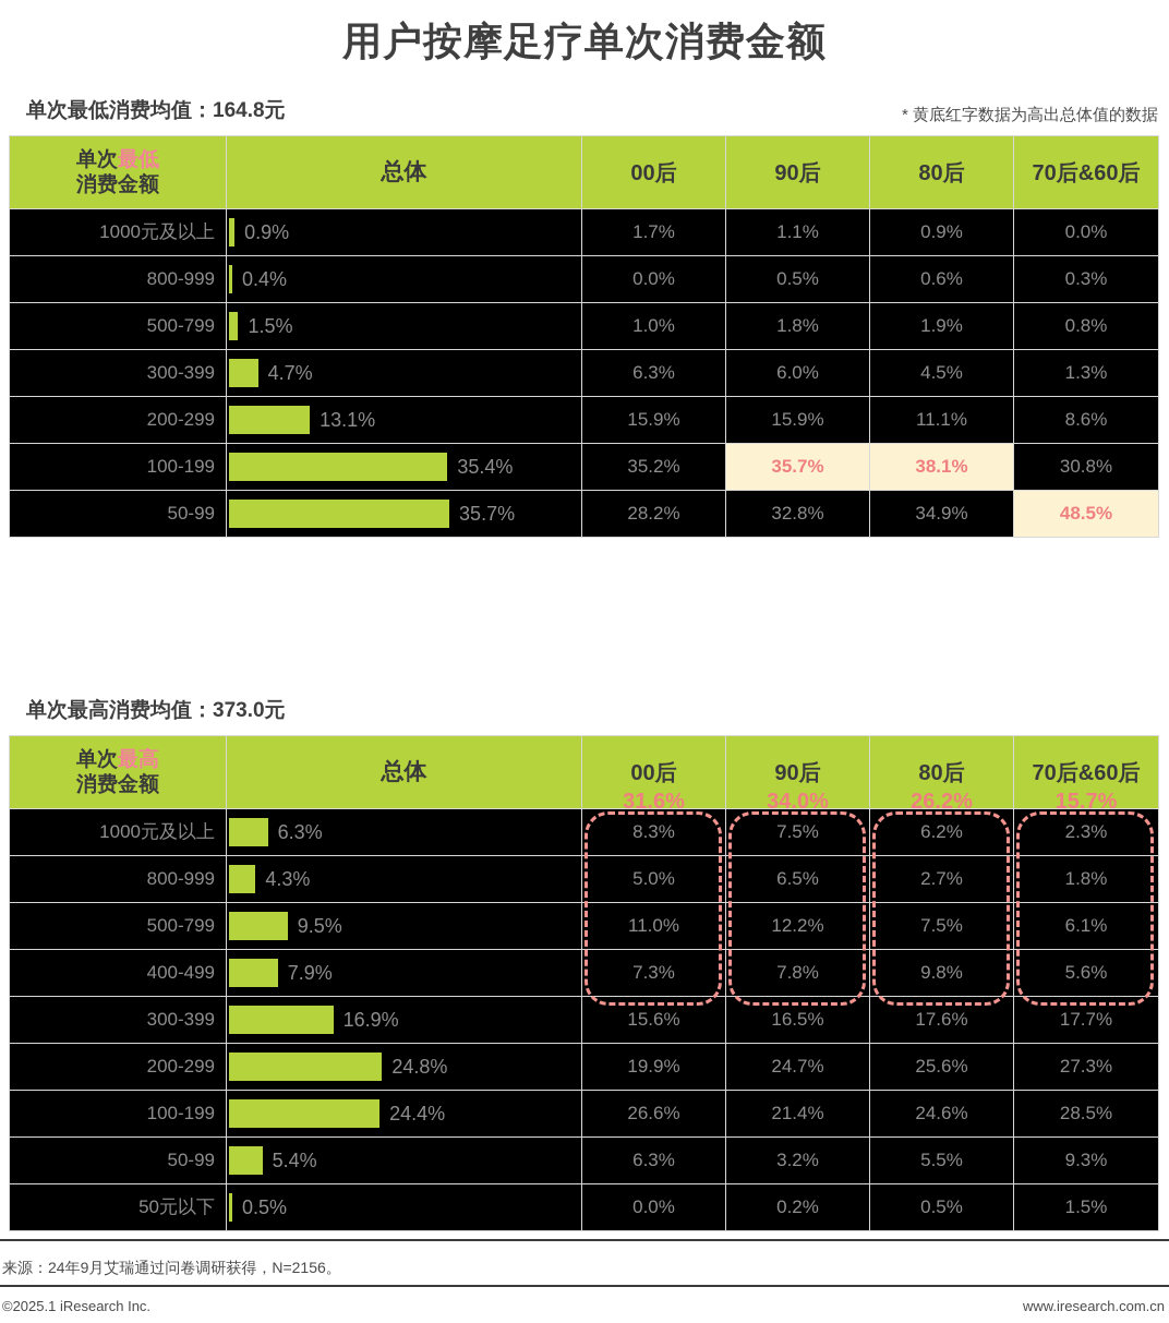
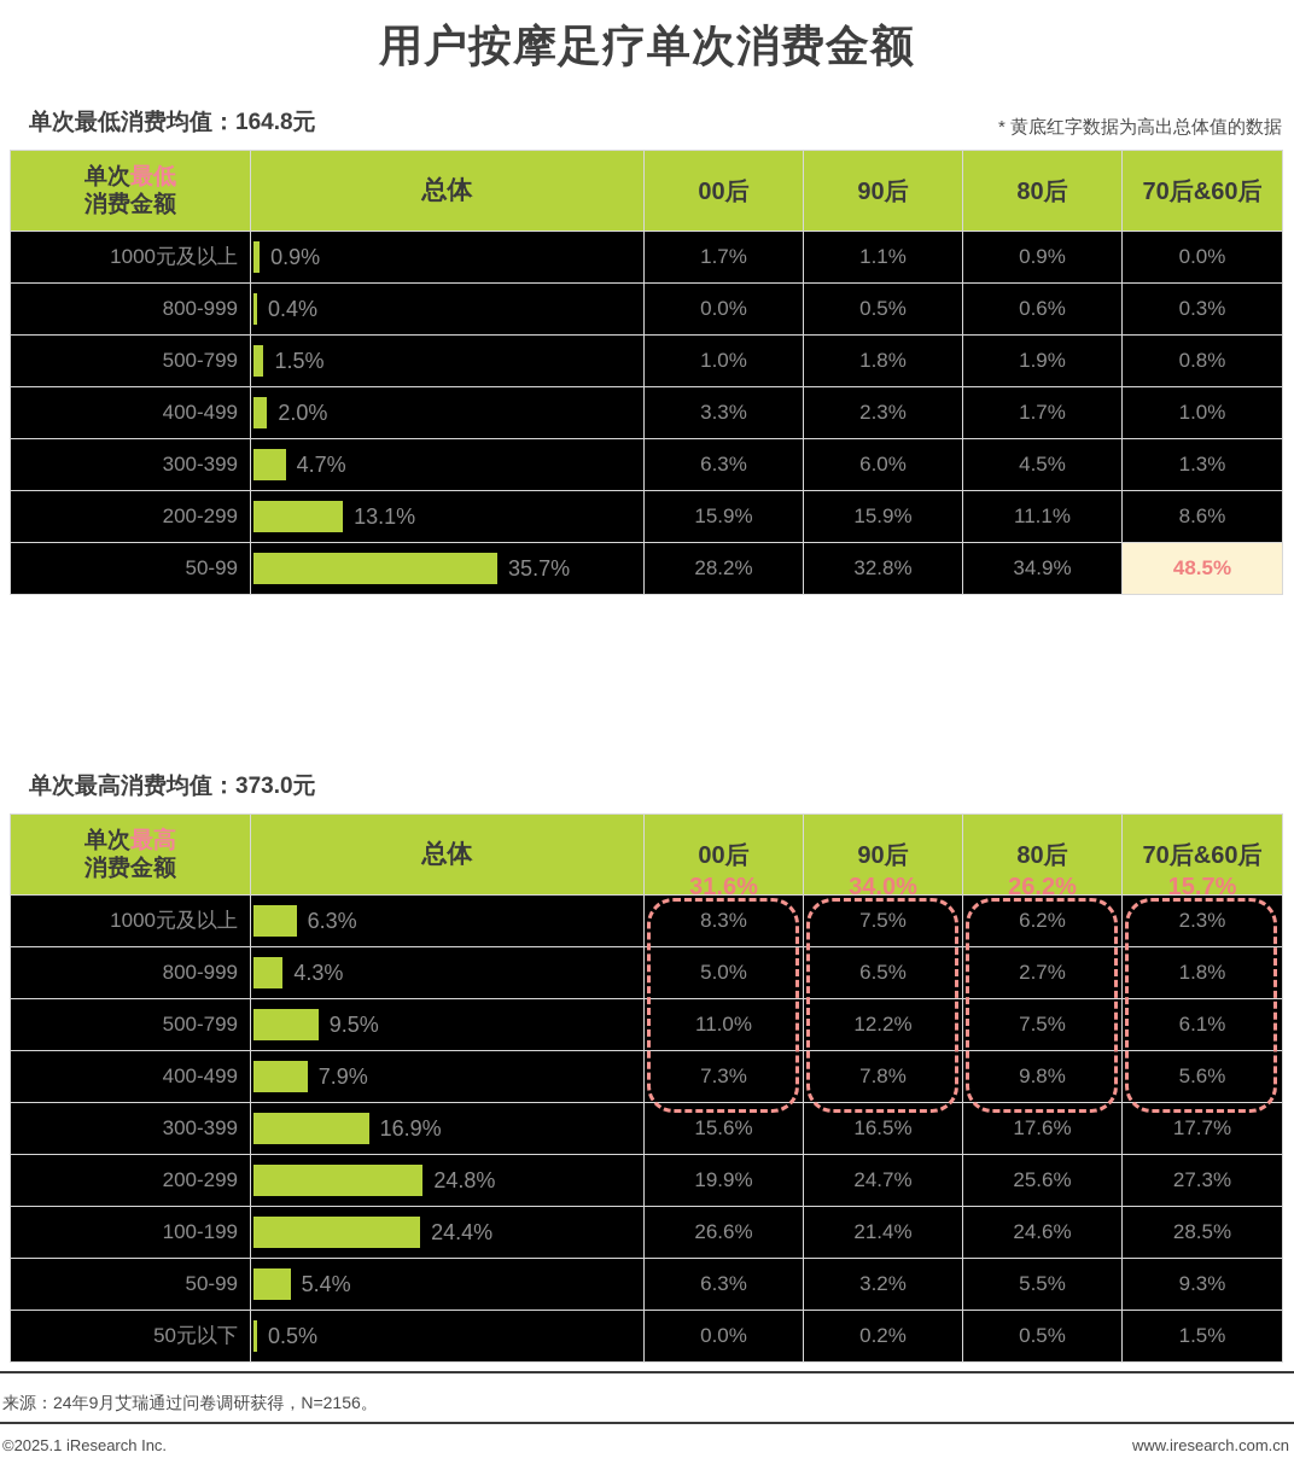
  用户按摩足疗单次消费金额
  单次最低消费均值：164.8元
  * 黄底红字数据为高出总体值的数据
  单次最低 消费金额	总体	00后	90后	80后	70后&60后
  1000元及以上	0.9%	1.7%	1.1%	0.9%	0.0%
  800-999	0.4%	0.0%	0.5%	0.6%	0.3%
  500-799	1.5%	1.0%	1.8%	1.9%	0.8%
+ 400-499	2.0%	3.3%	2.3%	1.7%	1.0%
  300-399	4.7%	6.3%	6.0%	4.5%	1.3%
  200-299	13.1%	15.9%	15.9%	11.1%	8.6%
- 100-199	35.4%	35.2%	35.7%	38.1%	30.8%
  50-99	35.7%	28.2%	32.8%	34.9%	48.5%
  单次最高消费均值：373.0元
  单次最高 消费金额	总体	00后 31.6%	90后 34.0%	80后 26.2%	70后&60后 15.7%
  1000元及以上	6.3%	8.3%	7.5%	6.2%	2.3%
  800-999	4.3%	5.0%	6.5%	2.7%	1.8%
  500-799	9.5%	11.0%	12.2%	7.5%	6.1%
  400-499	7.9%	7.3%	7.8%	9.8%	5.6%
  300-399	16.9%	15.6%	16.5%	17.6%	17.7%
  200-299	24.8%	19.9%	24.7%	25.6%	27.3%
  100-199	24.4%	26.6%	21.4%	24.6%	28.5%
  50-99	5.4%	6.3%	3.2%	5.5%	9.3%
  50元以下	0.5%	0.0%	0.2%	0.5%	1.5%
  来源：24年9月艾瑞通过问卷调研获得，N=2156。
  ©2025.1 iResearch Inc.
  www.iresearch.com.cn
